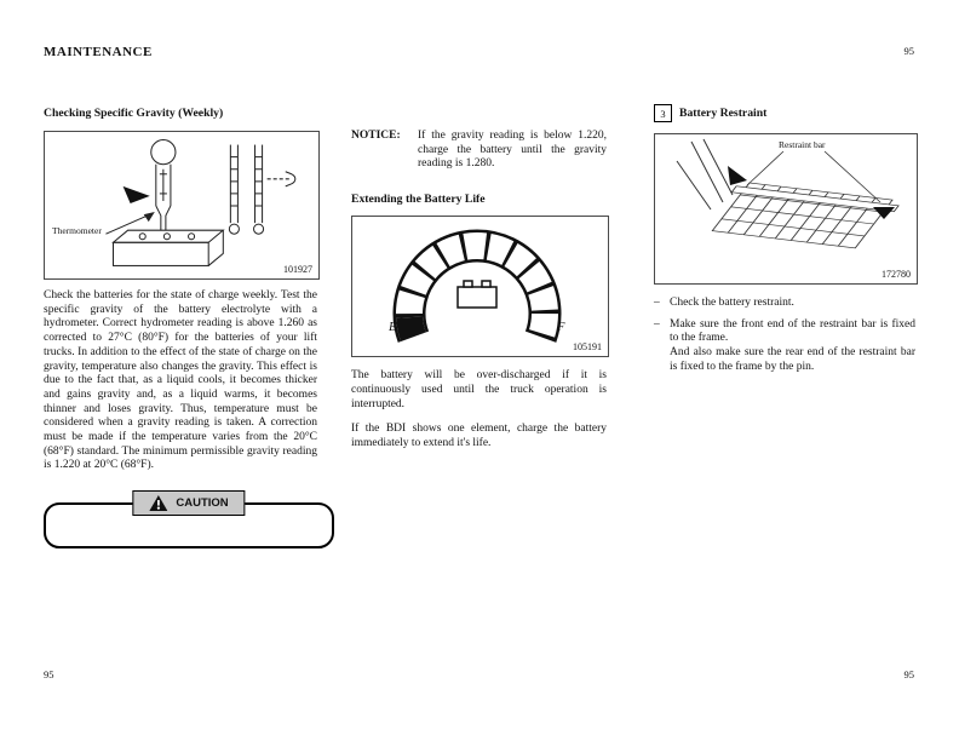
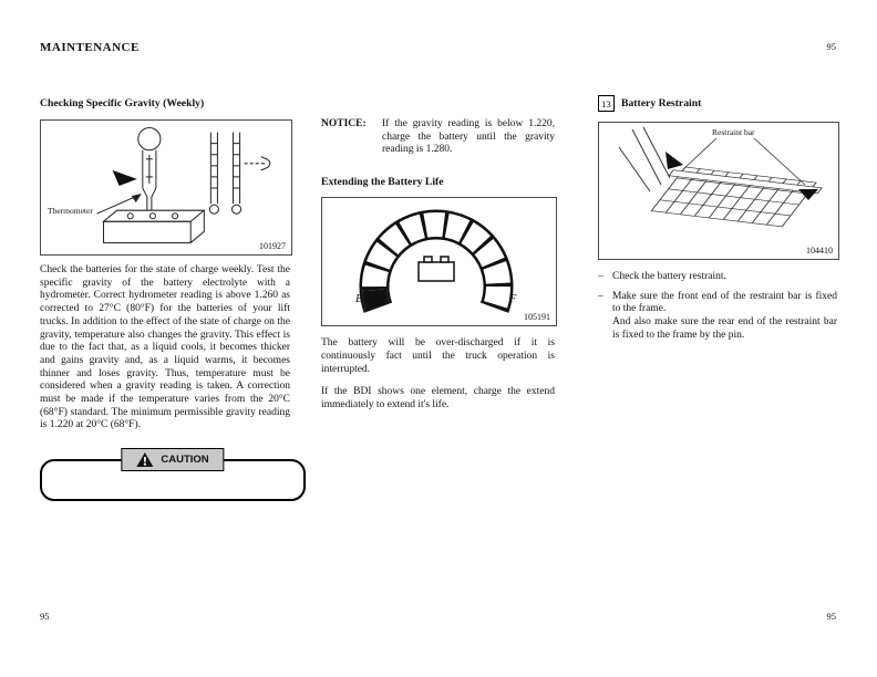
  MAINTENANCE
  95
  95
  95
  Checking Specific Gravity (Weekly)
  Thermometer
  101927
  Check the batteries for the state of charge weekly. Test the specific gravity of the battery electrolyte with a hydrometer. Correct hydrometer reading is above 1.260 as corrected to 27°C (80°F) for the batteries of your lift trucks. In addition to the effect of the state of charge on the gravity, temperature also changes the gravity. This effect is due to the fact that, as a liquid cools, it becomes thicker and gains gravity and, as a liquid warms, it becomes thinner and loses gravity. Thus, temperature must be considered when a gravity reading is taken. A correction must be made if the temperature varies from the 20°C (68°F) standard. The minimum permissible gravity reading is 1.220 at 20°C (68°F).
  CAUTION
  NOTICE:
  If the gravity reading is below 1.220, charge the battery until the gravity reading is 1.280.
  Extending the Battery Life
  E
  F
  105191
- The battery will be over-discharged if it is continuously used until the truck operation is interrupted.
+ The battery will be over-discharged if it is continuously fact until the truck operation is interrupted.
- If the BDI shows one element, charge the battery immediately to extend it's life.
+ If the BDI shows one element, charge the extend immediately to extend it's life.
- 3
+ 13
  Battery Restraint
  Restraint bar
- 172780
+ 104410
  –
  Check the battery restraint.
  –
  Make sure the front end of the restraint bar is fixed to the frame.
  And also make sure the rear end of the restraint bar is fixed to the frame by the pin.
